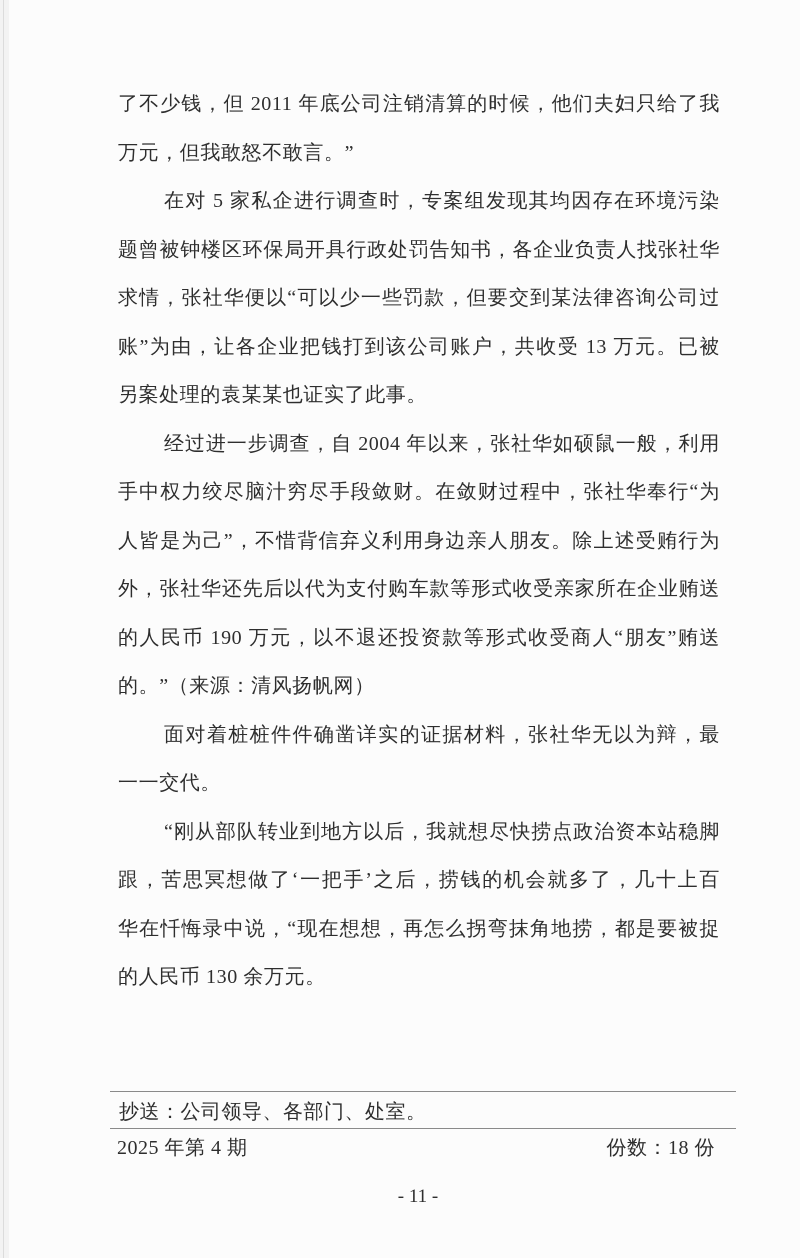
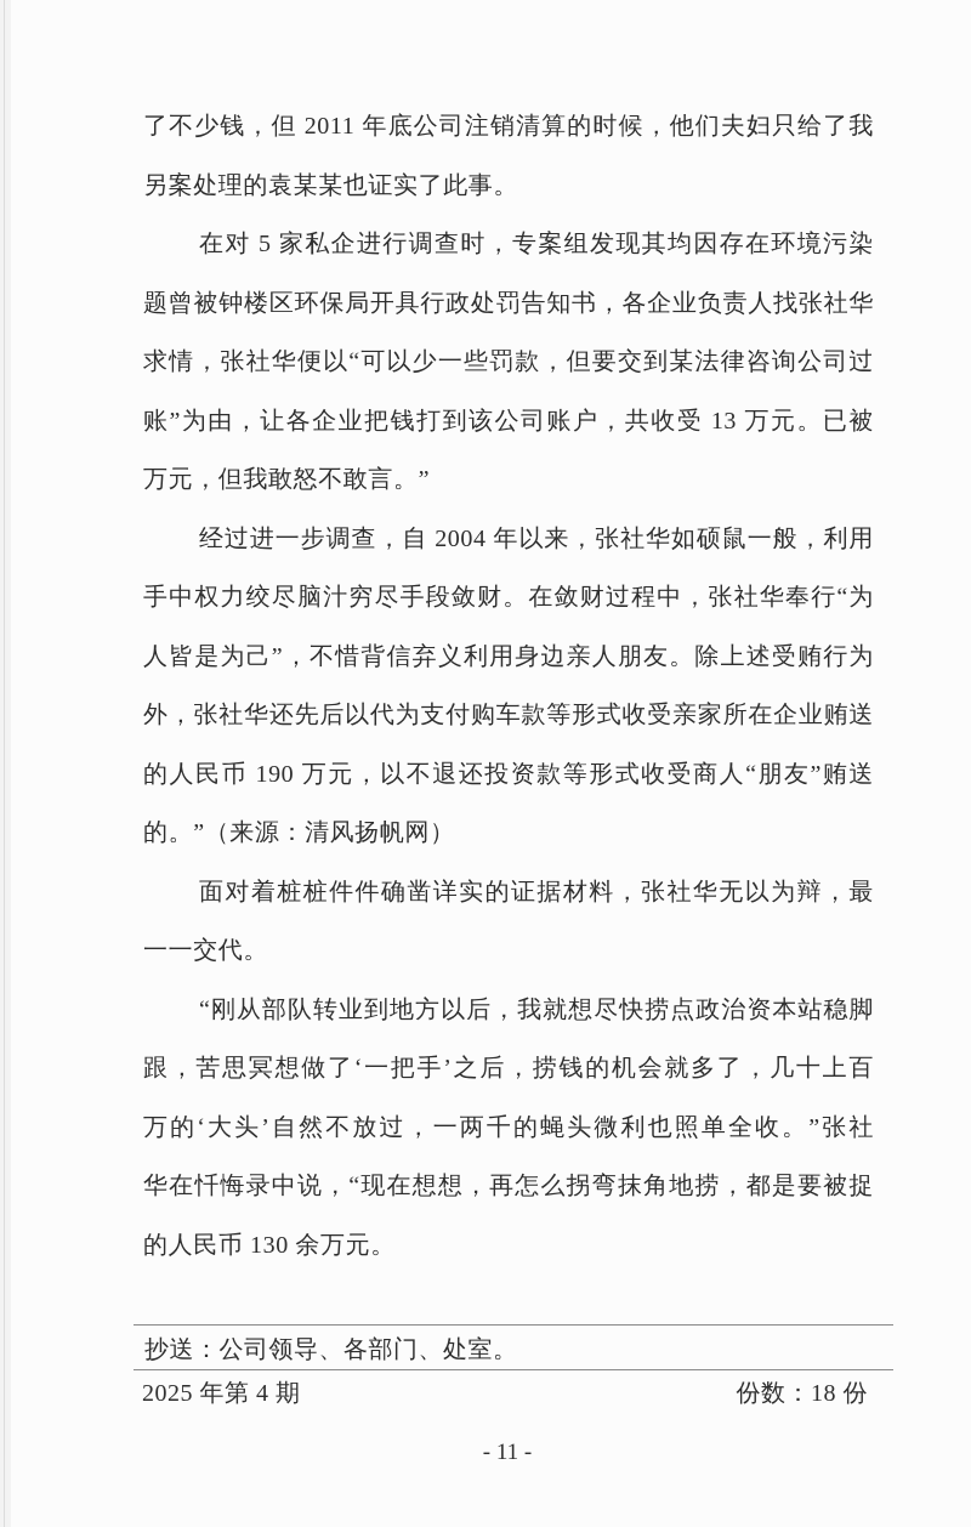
  了不少钱，但 2011 年底公司注销清算的时候，他们夫妇只给了我
- 万元，但我敢怒不敢言。”
+ 另案处理的袁某某也证实了此事。
  在对 5 家私企进行调查时，专案组发现其均因存在环境污染
  题曾被钟楼区环保局开具行政处罚告知书，各企业负责人找张社华
  求情，张社华便以“可以少一些罚款，但要交到某法律咨询公司过
  账”为由，让各企业把钱打到该公司账户，共收受 13 万元。已被
- 另案处理的袁某某也证实了此事。
+ 万元，但我敢怒不敢言。”
  经过进一步调查，自 2004 年以来，张社华如硕鼠一般，利用
  手中权力绞尽脑汁穷尽手段敛财。在敛财过程中，张社华奉行“为
  人皆是为己”，不惜背信弃义利用身边亲人朋友。除上述受贿行为
  外，张社华还先后以代为支付购车款等形式收受亲家所在企业贿送
  的人民币 190 万元，以不退还投资款等形式收受商人“朋友”贿送
  的。”（来源：清风扬帆网）
  面对着桩桩件件确凿详实的证据材料，张社华无以为辩，最
  一一交代。
  “刚从部队转业到地方以后，我就想尽快捞点政治资本站稳脚
  跟，苦思冥想做了‘一把手’之后，捞钱的机会就多了，几十上百
+ 万的‘大头’自然不放过，一两千的蝇头微利也照单全收。”张社
  华在忏悔录中说，“现在想想，再怎么拐弯抹角地捞，都是要被捉
  的人民币 130 余万元。
  抄送：公司领导、各部门、处室。
  2025 年第 4 期
  份数：18 份
  - 11 -
